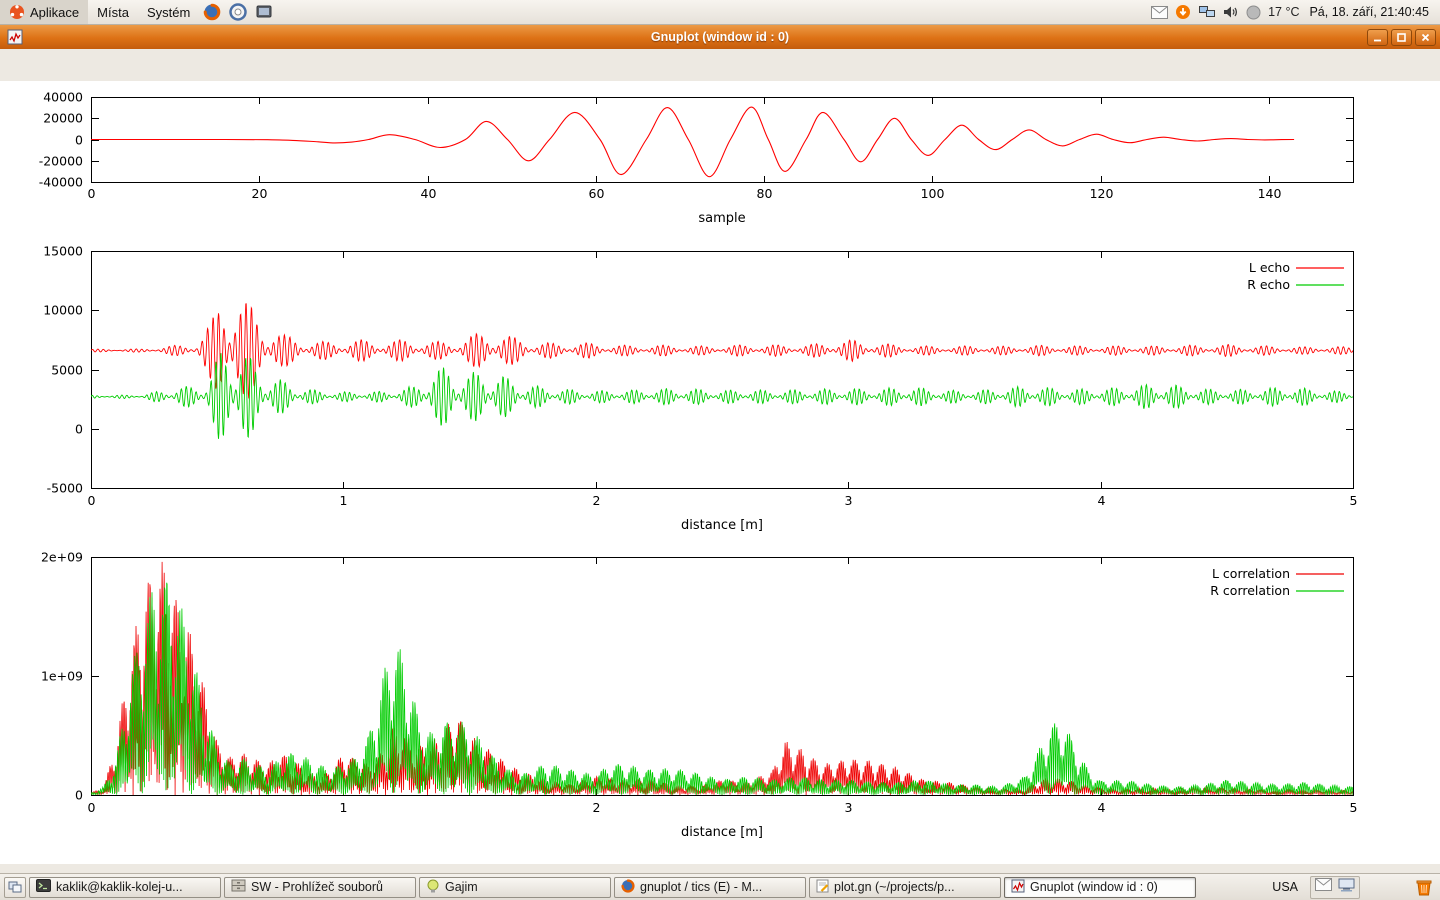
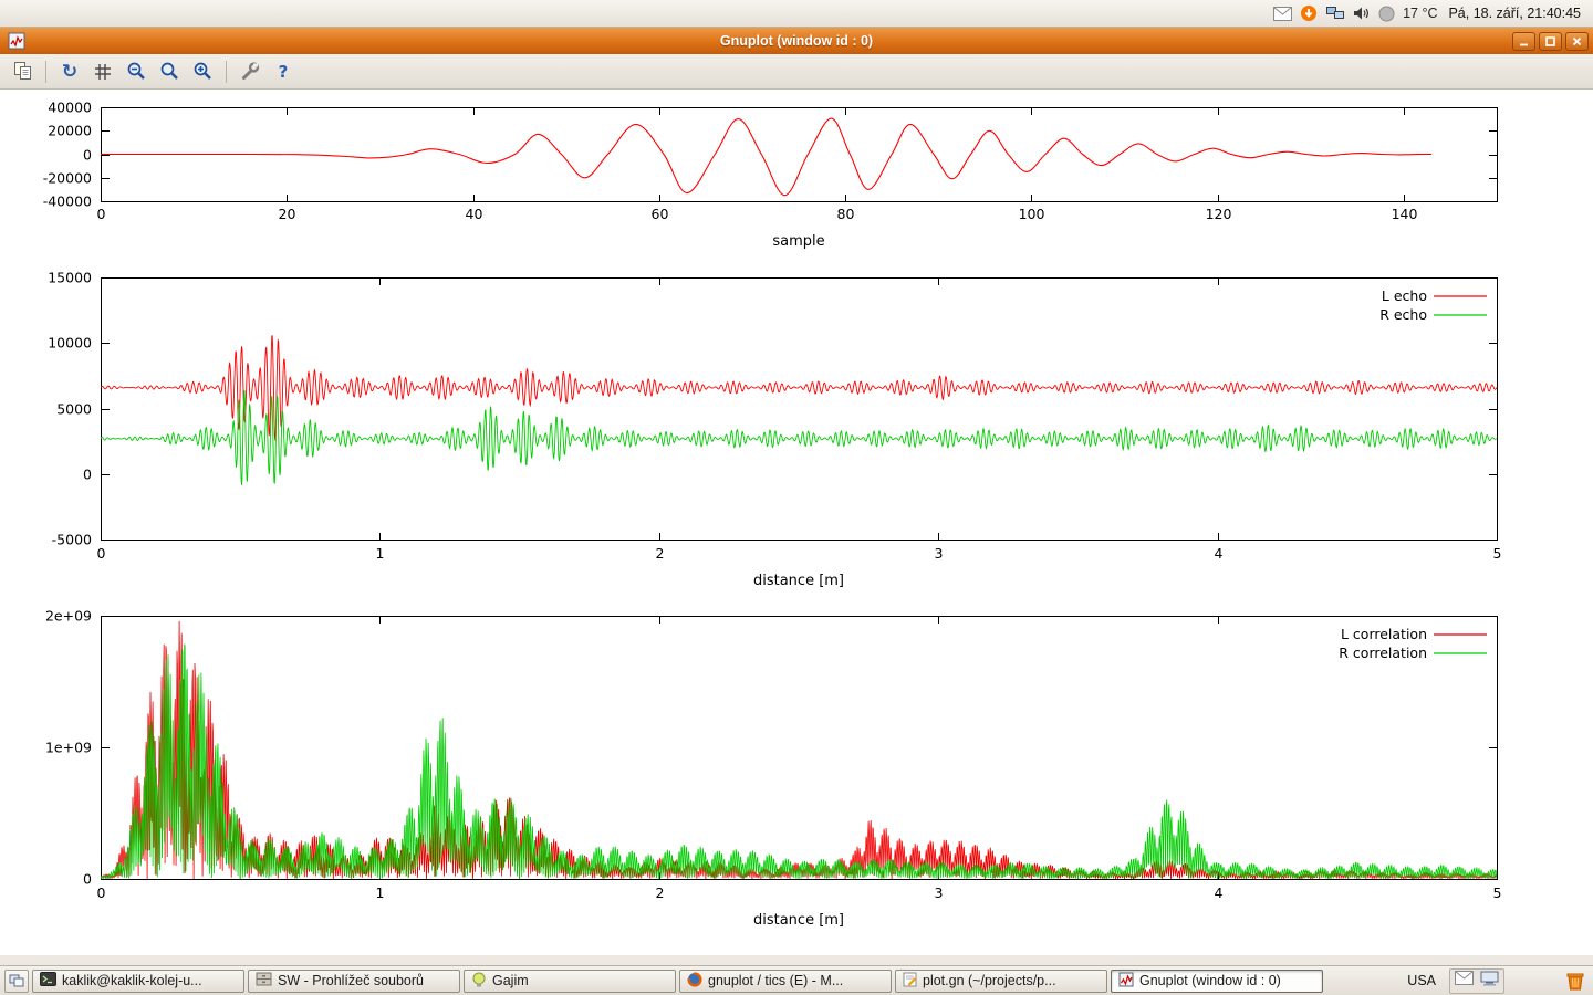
- Aplikace
- Místa
- Systém
  17 °C
  Pá, 18. září, 21:40:45
  Gnuplot (window id : 0)
+ ↻
+ ?
  0
  20
  40
  60
  80
  100
  120
  140
  -40000
  -20000
  0
  20000
  40000
  sample
  0
  1
  2
  3
  4
  5
  -5000
  0
  5000
  10000
  15000
  distance [m]
  L echo
  R echo
  0
  1
  2
  3
  4
  5
  0
  1e+09
  2e+09
  distance [m]
  L correlation
  R correlation
  kaklik@kaklik-kolej-u...
  SW - Prohlížeč souborů
  Gajim
  gnuplot / tics (E) - M...
  plot.gn (~/projects/p...
  Gnuplot (window id : 0)
  USA
